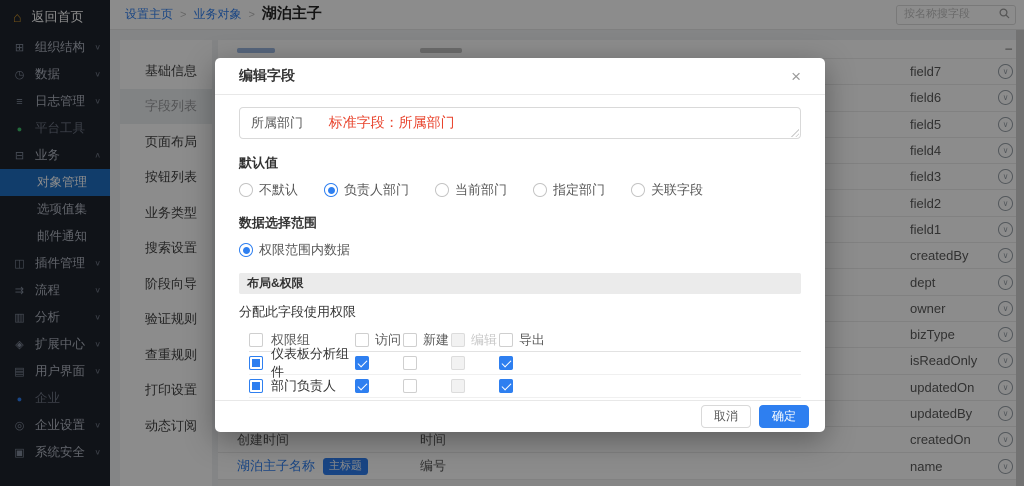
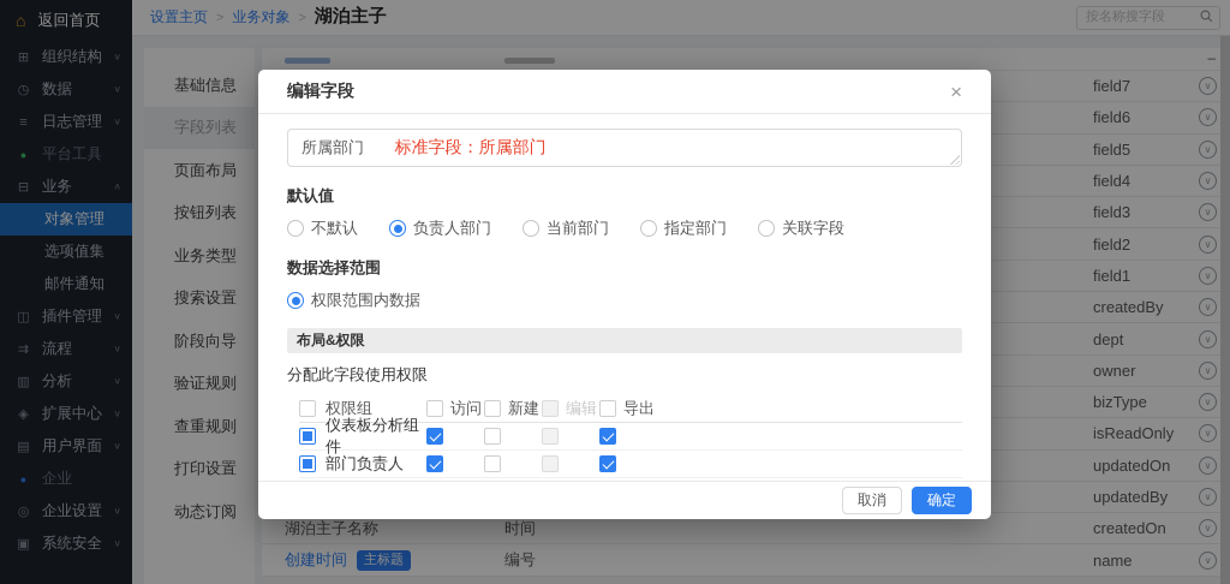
  设置主页
  >
  业务对象
  >
  湖泊主子
  按名称搜字段
  基础信息
  字段列表
  页面布局
  按钮列表
  业务类型
  搜索设置
  阶段向导
  验证规则
  查重规则
  打印设置
  动态订阅
  –
  field7
  ∨
  field6
  ∨
  field5
  ∨
  field4
  ∨
  field3
  ∨
  field2
  ∨
  field1
  ∨
  createdBy
  ∨
  dept
  ∨
  owner
  ∨
  bizType
  ∨
  isReadOnly
  ∨
  updatedOn
  ∨
  updatedBy
  ∨
- 创建时间
+ 湖泊主子名称
  时间
  createdOn
  ∨
- 湖泊主子名称
+ 创建时间
  主标题
  编号
  name
  ∨
  ⌂
  返回首页
  组织结构
  ∨
  数据
  ∨
  日志管理
  ∨
  平台工具
  业务
  ∧
  对象管理
  选项值集
  邮件通知
  插件管理
  ∨
  流程
  ∨
  分析
  ∨
  扩展中心
  ∨
  用户界面
  ∨
  企业
  企业设置
  ∨
  系统安全
  ∨
  编辑字段
  ×
  所属部门 标准字段：所属部门
  默认值
  不默认
  负责人部门
  当前部门
  指定部门
  关联字段
  数据选择范围
  权限范围内数据
  布局&权限
  分配此字段使用权限
  权限组
  访问
  新建
  编辑
  导出
  仪表板分析组件
  部门负责人
  取消
  确定
